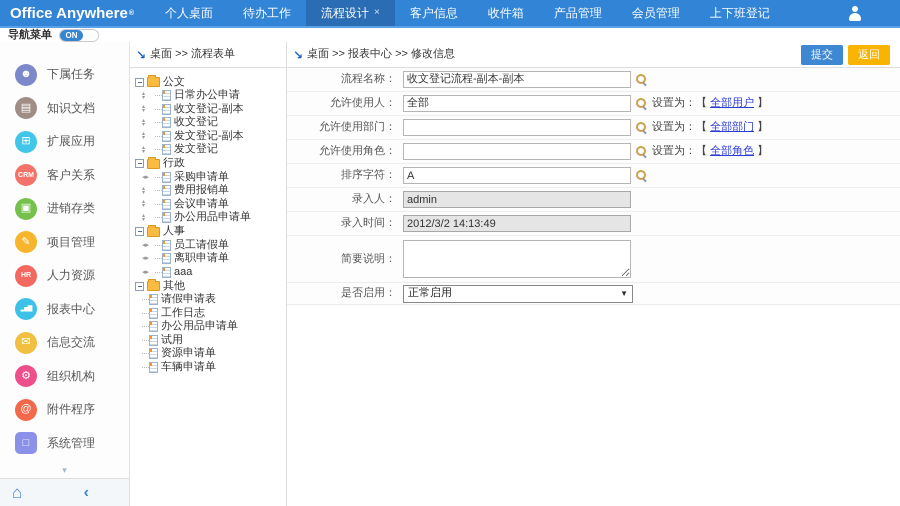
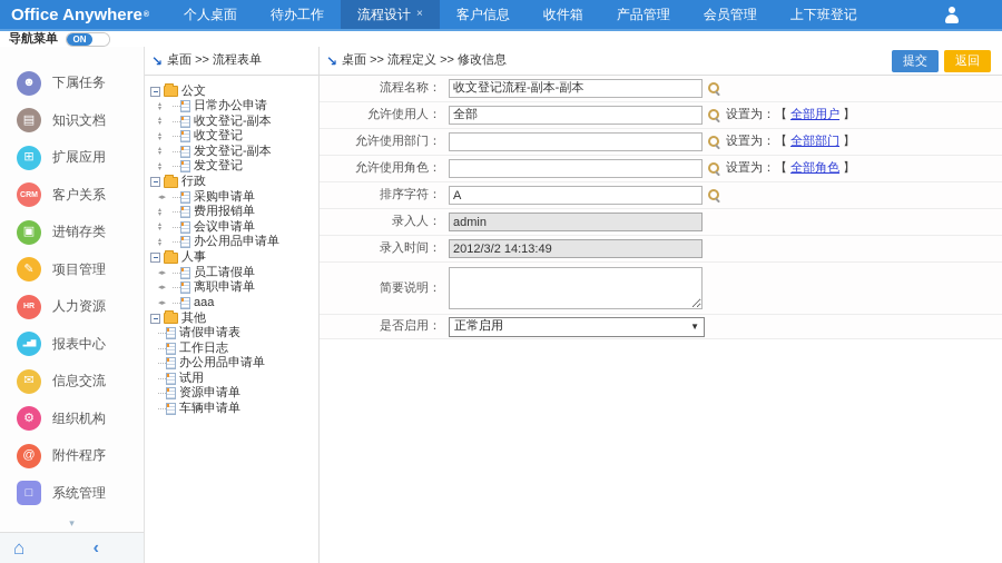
  Office Anywhere
  个人桌面
  待办工作
  流程设计
  ×
  客户信息
  收件箱
  产品管理
  会员管理
  上下班登记
  导航菜单
  ON
  ☻
  下属任务
  ▤
  知识文档
  ⊞
  扩展应用
  客户关系
  ▣
  进销存类
  ✎
  项目管理
  人力资源
  报表中心
  ✉
  信息交流
  ⚙
  组织机构
  @
  附件程序
  □
  系统管理
  ▾
  ⌂
  ‹
  ↘
  桌面 >> 流程表单
  公文
  日常办公申请
  收文登记-副本
  收文登记
  发文登记-副本
  发文登记
  行政
  采购申请单
  费用报销单
  会议申请单
  办公用品申请单
  人事
  员工请假单
  离职申请单
  aaa
  其他
  请假申请表
  工作日志
  办公用品申请单
  试用
  资源申请单
  车辆申请单
  ↘
- 桌面 >> 报表中心 >> 修改信息
+ 桌面 >> 流程定义 >> 修改信息
  提交
  返回
  流程名称：
  收文登记流程-副本-副本
  允许使用人：
  全部
  设置为：【 全部用户 】
  允许使用部门：
  设置为：【 全部部门 】
  允许使用角色：
  设置为：【 全部角色 】
  排序字符：
  A
  录入人：
  admin
  录入时间：
  2012/3/2 14:13:49
  简要说明：
  是否启用：
  正常启用
  ▼
